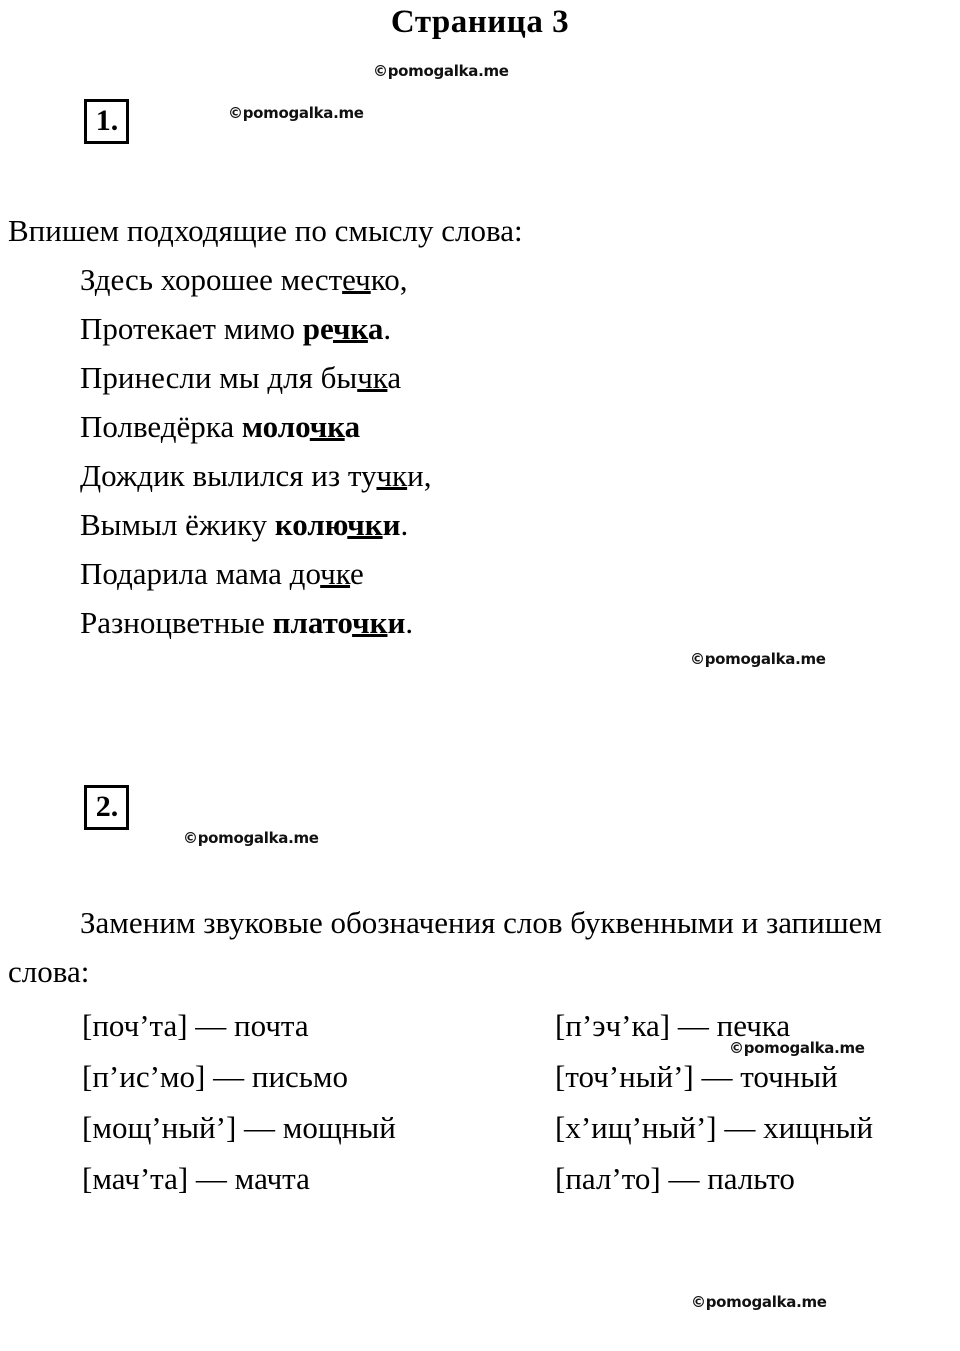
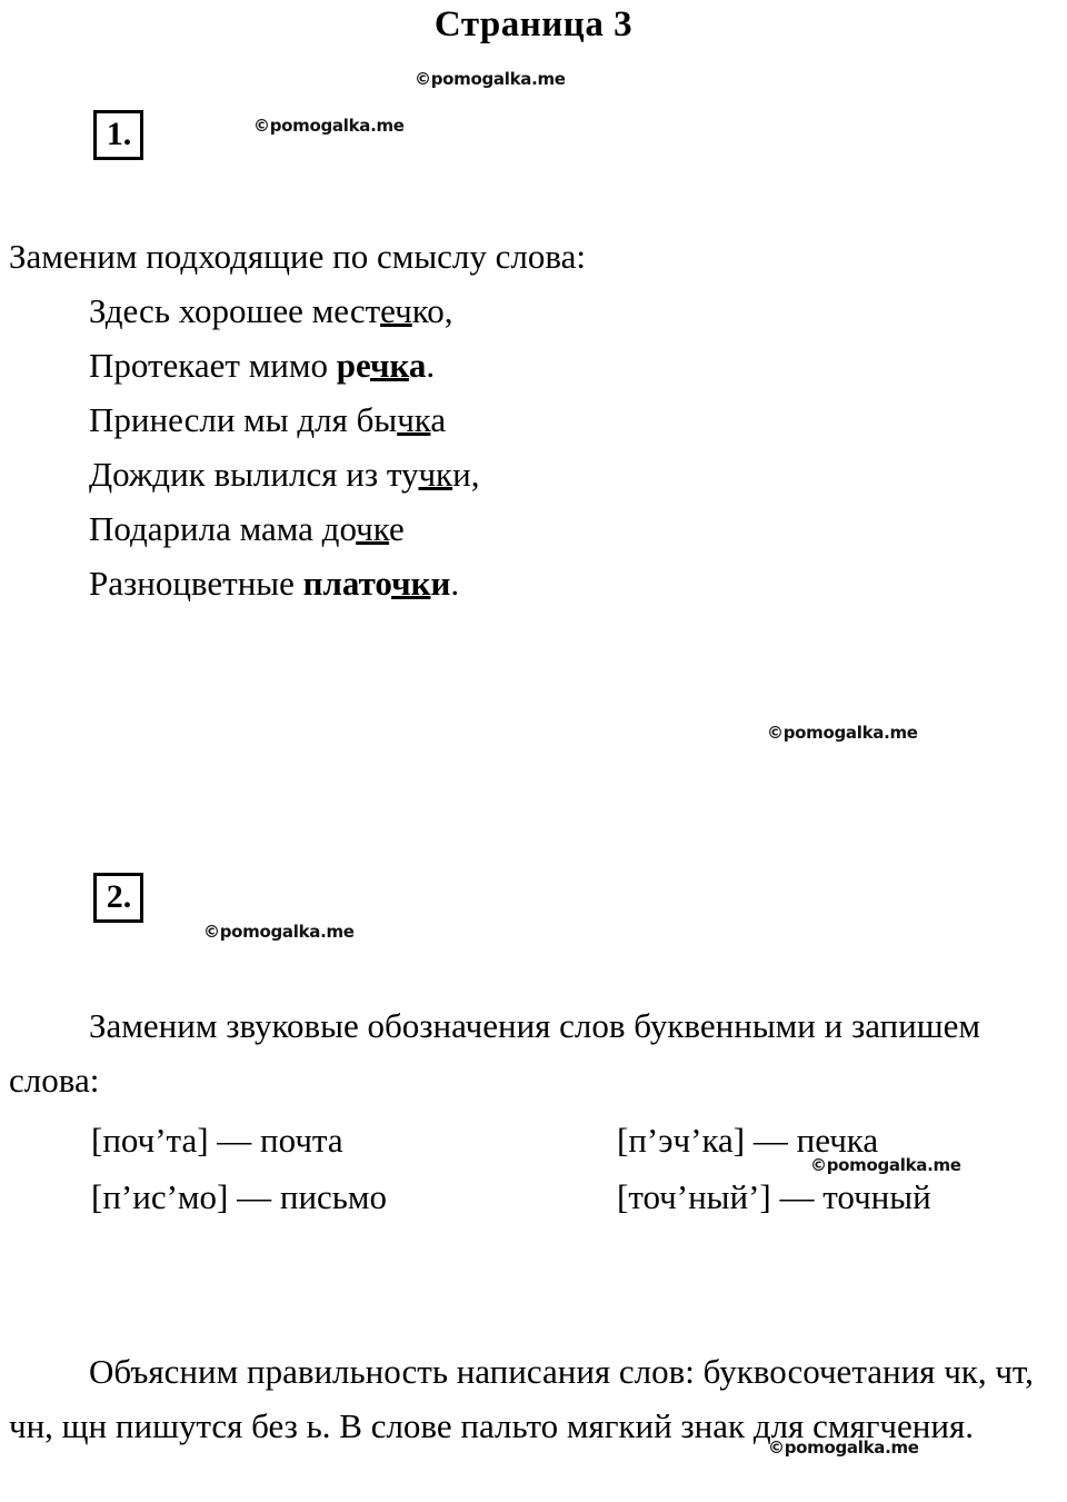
  Страница 3
  ©pomogalka.me
  ©pomogalka.me
  1.
- Впишем подходящие по смыслу слова:
+ Заменим подходящие по смыслу слова:
  Здесь хорошее местечко,
  Протекает мимо речка.
  Принесли мы для бычка
- Полведёрка молочка
  Дождик вылился из тучки,
- Вымыл ёжику колючки.
  Подарила мама дочке
  Разноцветные платочки.
  ©pomogalka.me
  2.
  ©pomogalka.me
  Заменим звуковые обозначения слов буквенными и запишем слова:
  [поч’та] — почта
  [п’эч’ка] — печка
  [п’ис’мо] — письмо
  [точ’ный’] — точный
- [мощ’ный’] — мощный
- [х’ищ’ный’] — хищный
- [мач’та] — мачта
- [пал’то] — пальто
  ©pomogalka.me
+ Объясним правильность написания слов: буквосочетания чк, чт, чн, щн пишутся без ь. В слове пальто мягкий знак для смягчения.
  ©pomogalka.me
